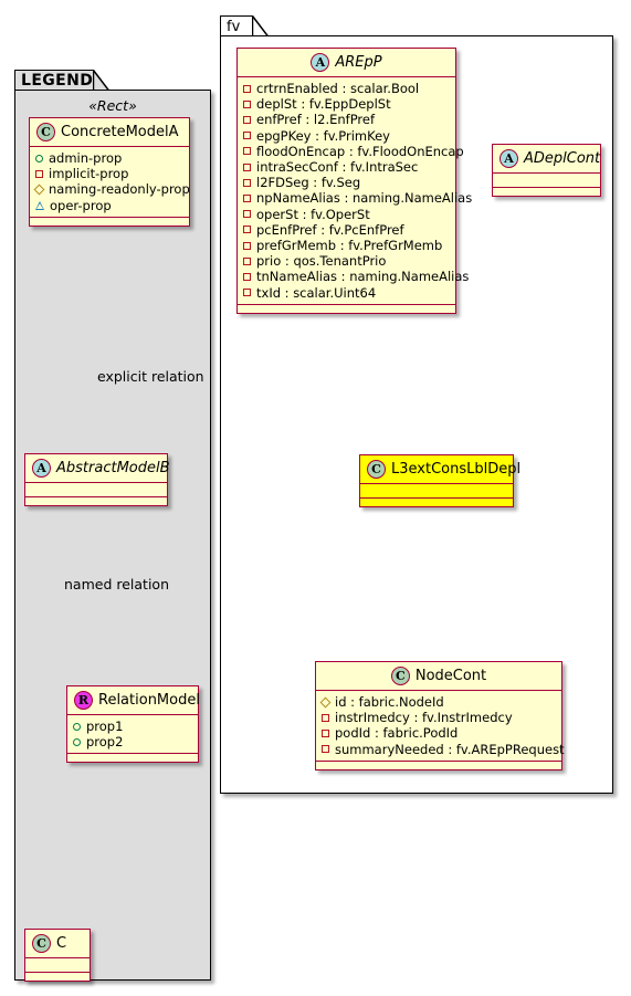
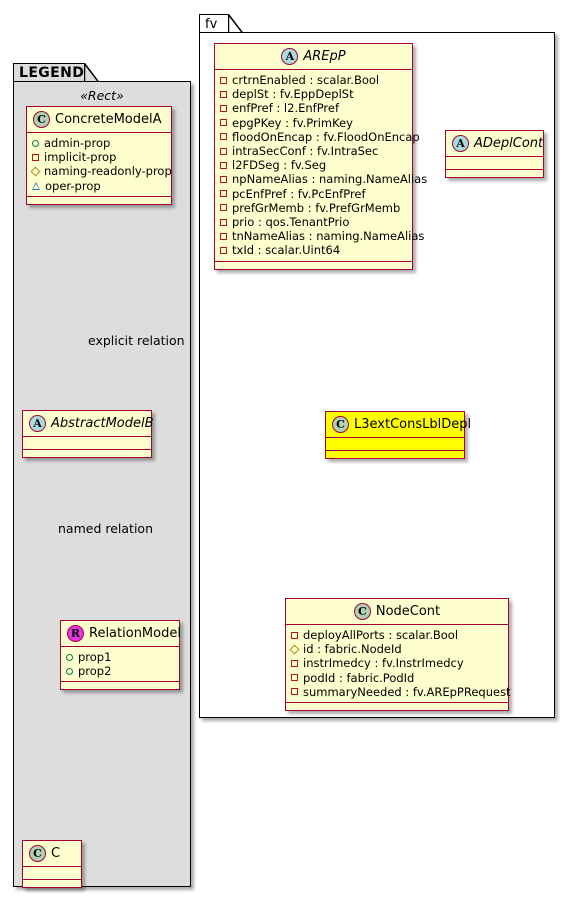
  LEGEND
  «Rect»
  C
  ConcreteModelA
  admin-prop
  implicit-prop
  naming-readonly-prop
  oper-prop
  A
  AbstractModelB
  R
  RelationModel
  prop1
  prop2
  C
  C
  explicit relation
  named relation
  fv
  A
  AREpP
  crtrnEnabled : scalar.Bool
  deplSt : fv.EppDeplSt
  enfPref : l2.EnfPref
  epgPKey : fv.PrimKey
  floodOnEncap : fv.FloodOnEncap
  intraSecConf : fv.IntraSec
  l2FDSeg : fv.Seg
  npNameAlias : naming.NameAlias
- operSt : fv.OperSt
  pcEnfPref : fv.PcEnfPref
  prefGrMemb : fv.PrefGrMemb
  prio : qos.TenantPrio
  tnNameAlias : naming.NameAlias
  txId : scalar.Uint64
  A
  ADeplCont
  C
  L3extConsLblDepl
  C
  NodeCont
+ deployAllPorts : scalar.Bool
  id : fabric.NodeId
  instrImedcy : fv.InstrImedcy
  podId : fabric.PodId
  summaryNeeded : fv.AREpPRequest
